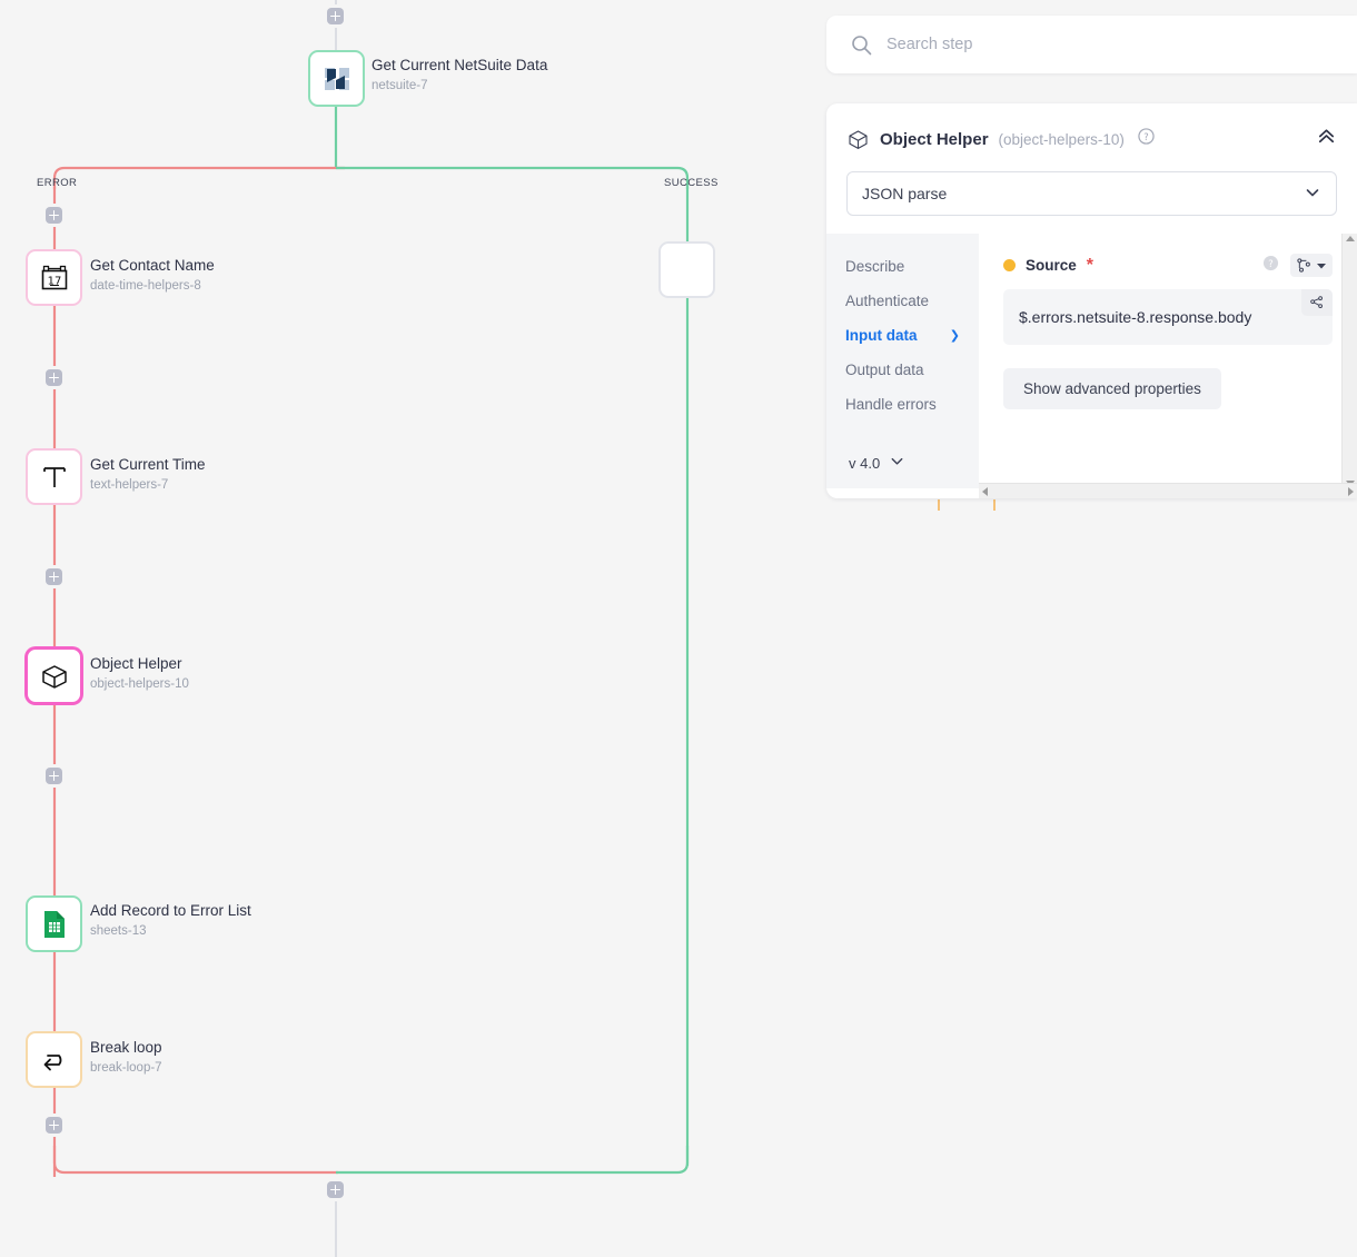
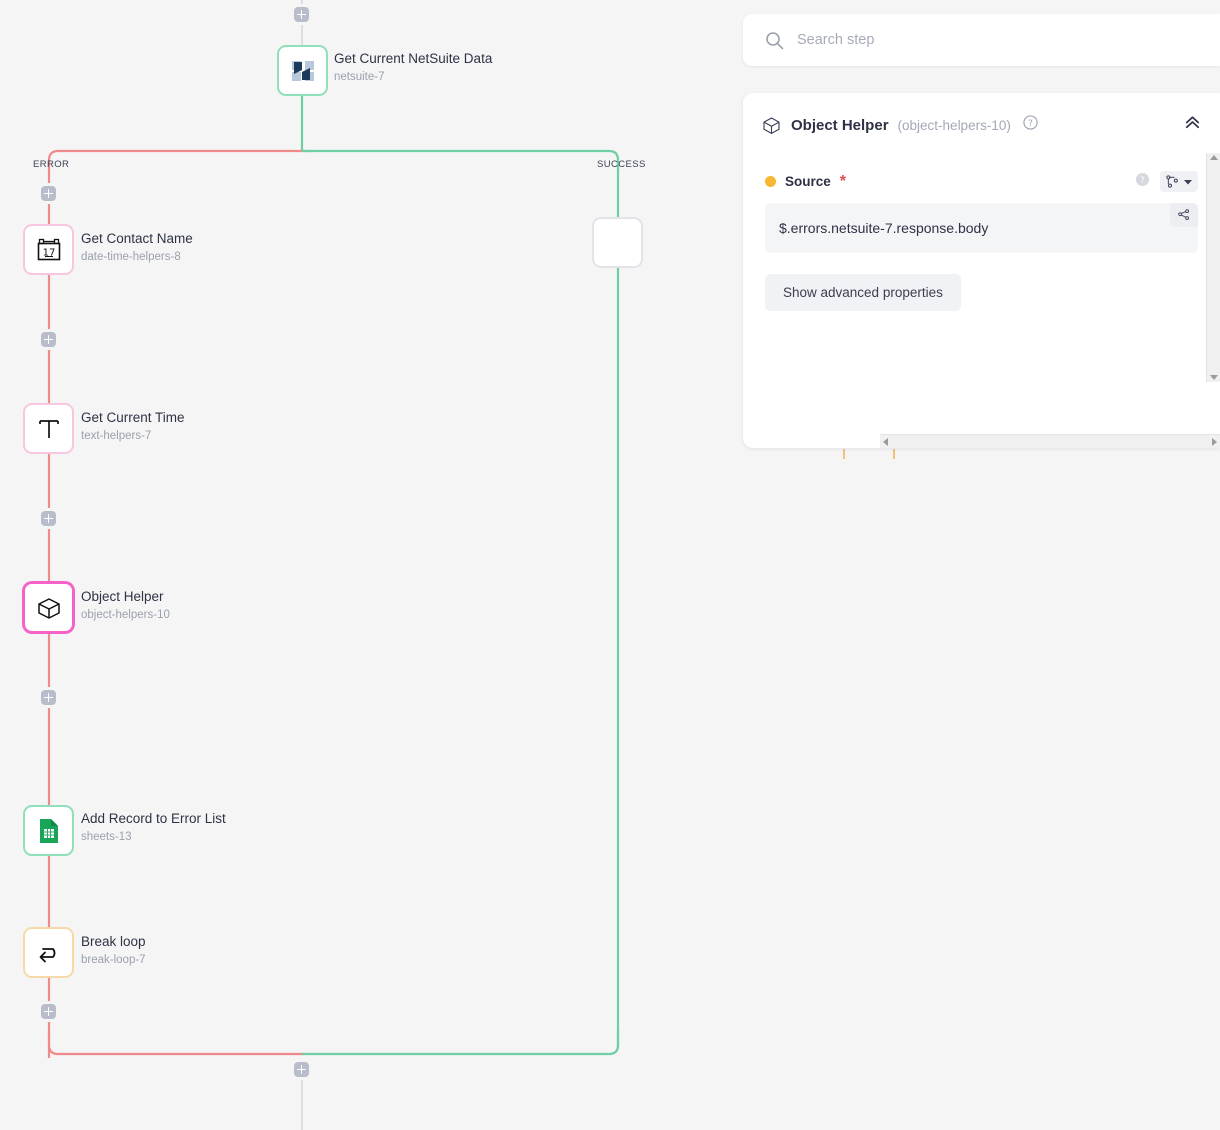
  ERROR
  SUCCESS
  Get Current NetSuite Data
  netsuite-7
  17
  Get Contact Name
  date-time-helpers-8
  Get Current Time
  text-helpers-7
  Object Helper
  object-helpers-10
  Add Record to Error List
  sheets-13
  Break loop
  break-loop-7
  Search step
  Object Helper
  (object-helpers-10)
  ?
- JSON parse
- Describe
- Authenticate
- Input data
- ❯
- Output data
- Handle errors
- v 4.0
  Source
  *
  ?
- $.errors.netsuite-8.response.body
+ $.errors.netsuite-7.response.body
  Show advanced properties
